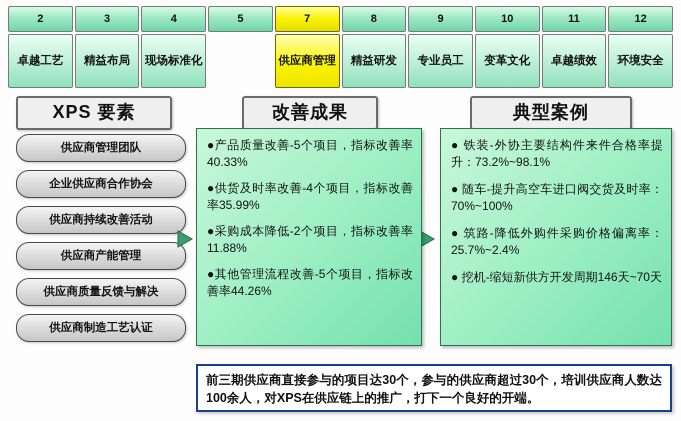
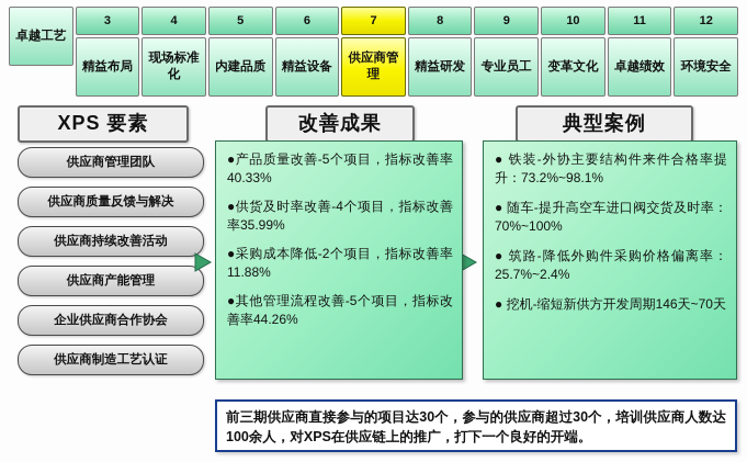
- 2
  卓越工艺
  3
  精益布局
  4
  现场标准化
  5
+ 内建品质
+ 6
+ 精益设备
  7
  供应商管理
  8
  精益研发
  9
  专业员工
  10
  变革文化
  11
  卓越绩效
  12
  环境安全
  XPS 要素
  改善成果
  典型案例
  供应商管理团队
- 企业供应商合作协会
+ 供应商质量反馈与解决
  供应商持续改善活动
  供应商产能管理
- 供应商质量反馈与解决
+ 企业供应商合作协会
  供应商制造工艺认证
  ●产品质量改善-5个项目，指标改善率40.33%
  ●供货及时率改善-4个项目，指标改善率35.99%
  ●采购成本降低-2个项目，指标改善率11.88%
  ●其他管理流程改善-5个项目，指标改善率44.26%
  ● 铁装-外协主要结构件来件合格率提升：73.2%~98.1%
  ● 随车-提升高空车进口阀交货及时率：70%~100%
  ● 筑路-降低外购件采购价格偏离率：25.7%~2.4%
  ● 挖机-缩短新供方开发周期146天~70天
  前三期供应商直接参与的项目达30个，参与的供应商超过30个，培训供应商人数达100余人，对XPS在供应链上的推广，打下一个良好的开端。
